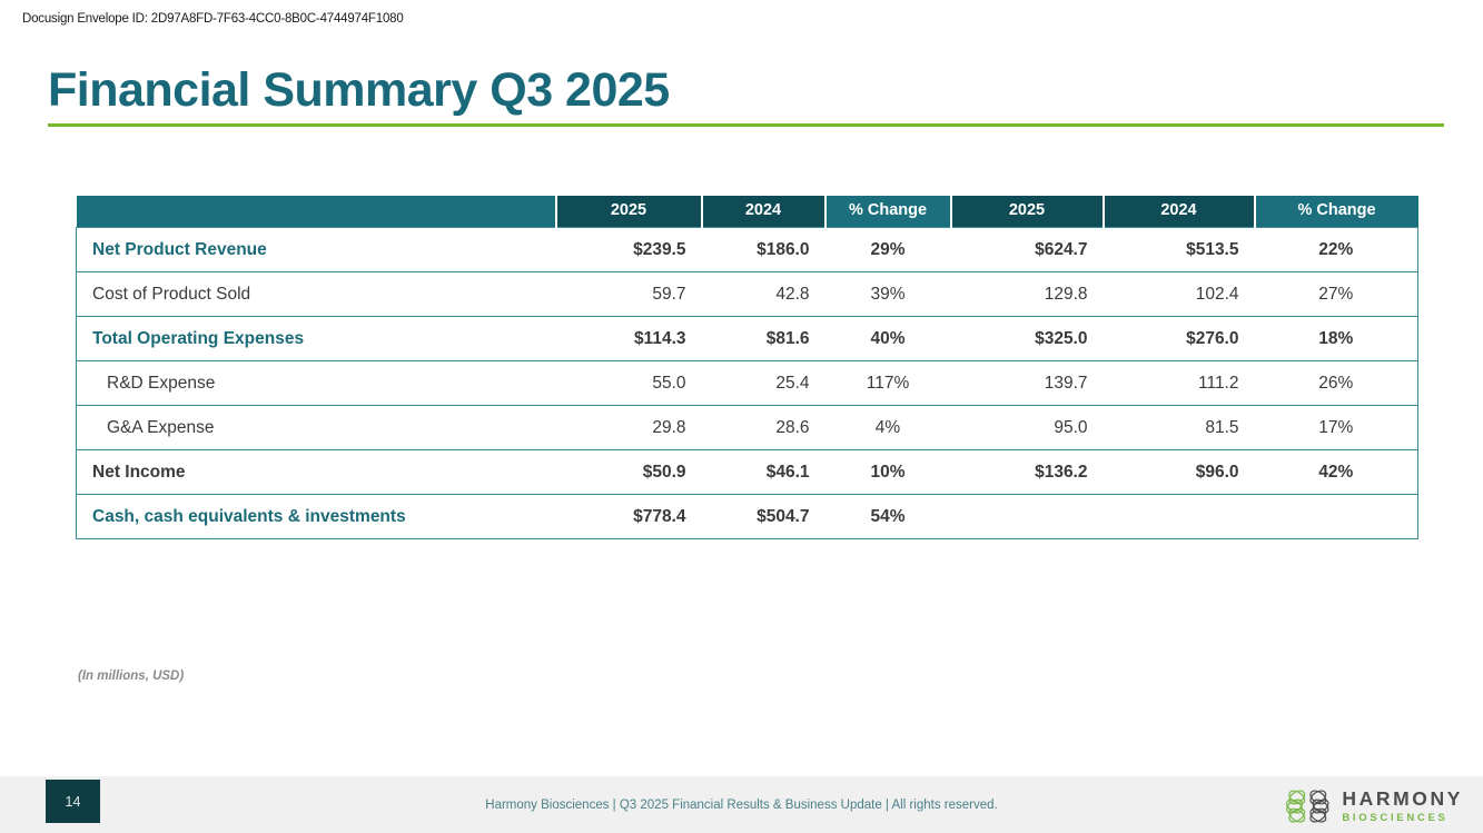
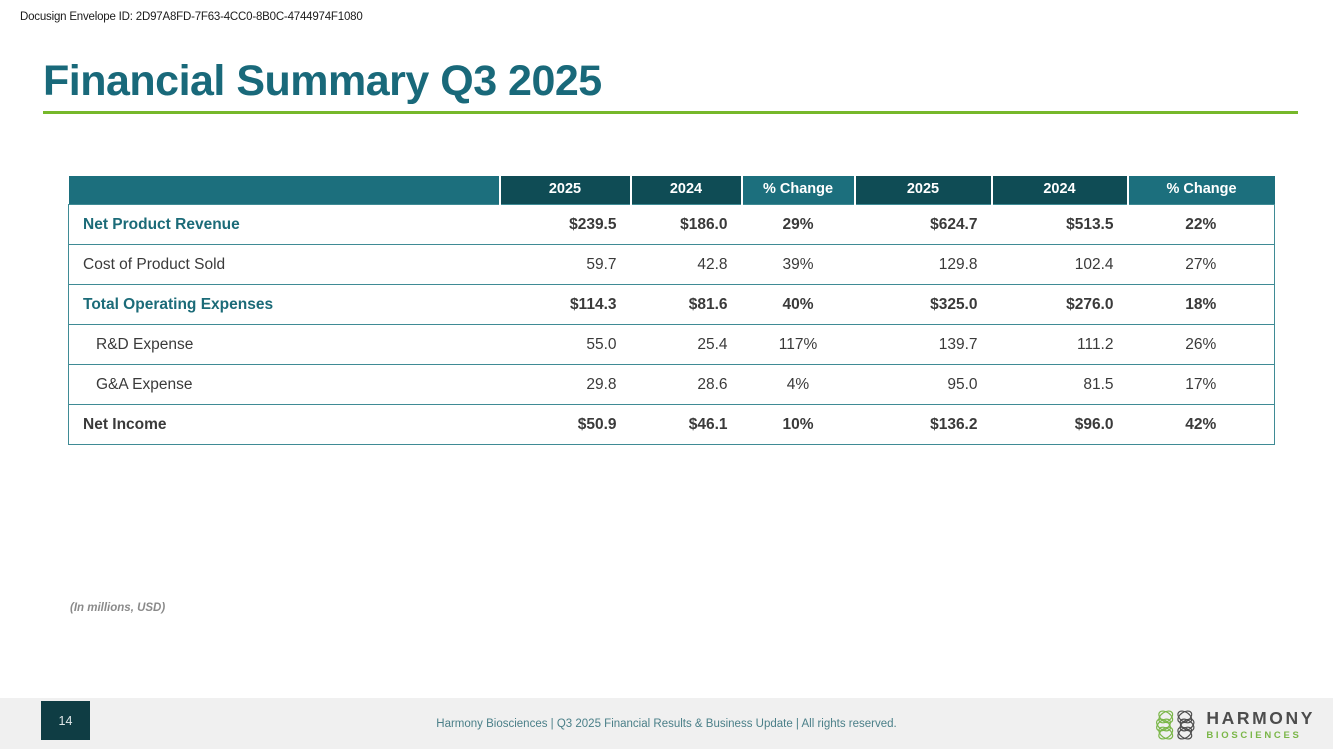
  Docusign Envelope ID: 2D97A8FD-7F63-4CC0-8B0C-4744974F1080
  Financial Summary Q3 2025
  	2025	2024	% Change	2025	2024	% Change
  Net Product Revenue	$239.5	$186.0	29%	$624.7	$513.5	22%
  Cost of Product Sold	59.7	42.8	39%	129.8	102.4	27%
  Total Operating Expenses	$114.3	$81.6	40%	$325.0	$276.0	18%
  R&D Expense	55.0	25.4	117%	139.7	111.2	26%
  G&A Expense	29.8	28.6	4%	95.0	81.5	17%
  Net Income	$50.9	$46.1	10%	$136.2	$96.0	42%
- Cash, cash equivalents & investments	$778.4	$504.7	54%
  (In millions, USD)
  14
  Harmony Biosciences | Q3 2025 Financial Results & Business Update | All rights reserved.
  HARMONY
  BIOSCIENCES
